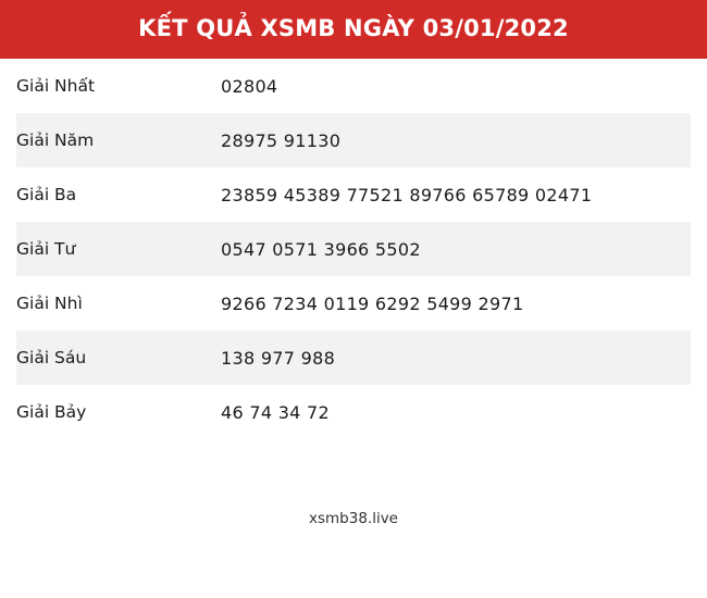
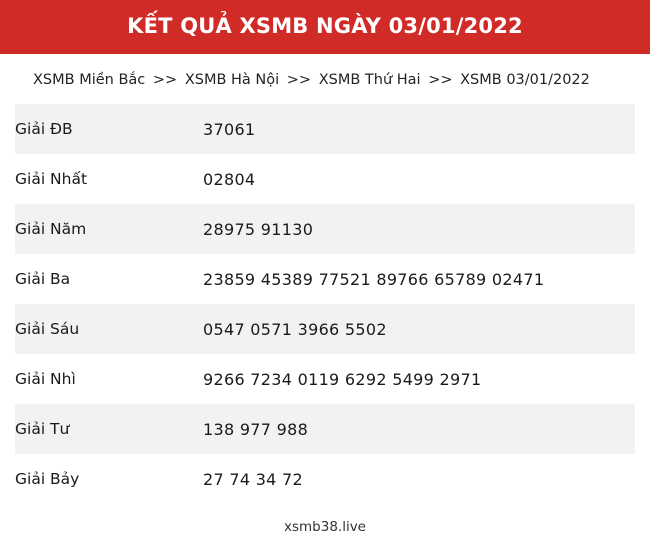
  KẾT QUẢ XSMB NGÀY 03/01/2022
+ XSMB Miền Bắc >> XSMB Hà Nội >> XSMB Thứ Hai >> XSMB 03/01/2022
+ Giải ĐB	37061
  Giải Nhất	02804
  Giải Năm	28975 91130
  Giải Ba	23859 45389 77521 89766 65789 02471
- Giải Tư	0547 0571 3966 5502
+ Giải Sáu	0547 0571 3966 5502
  Giải Nhì	9266 7234 0119 6292 5499 2971
- Giải Sáu	138 977 988
+ Giải Tư	138 977 988
- Giải Bảy	46 74 34 72
+ Giải Bảy	27 74 34 72
  xsmb38.live
